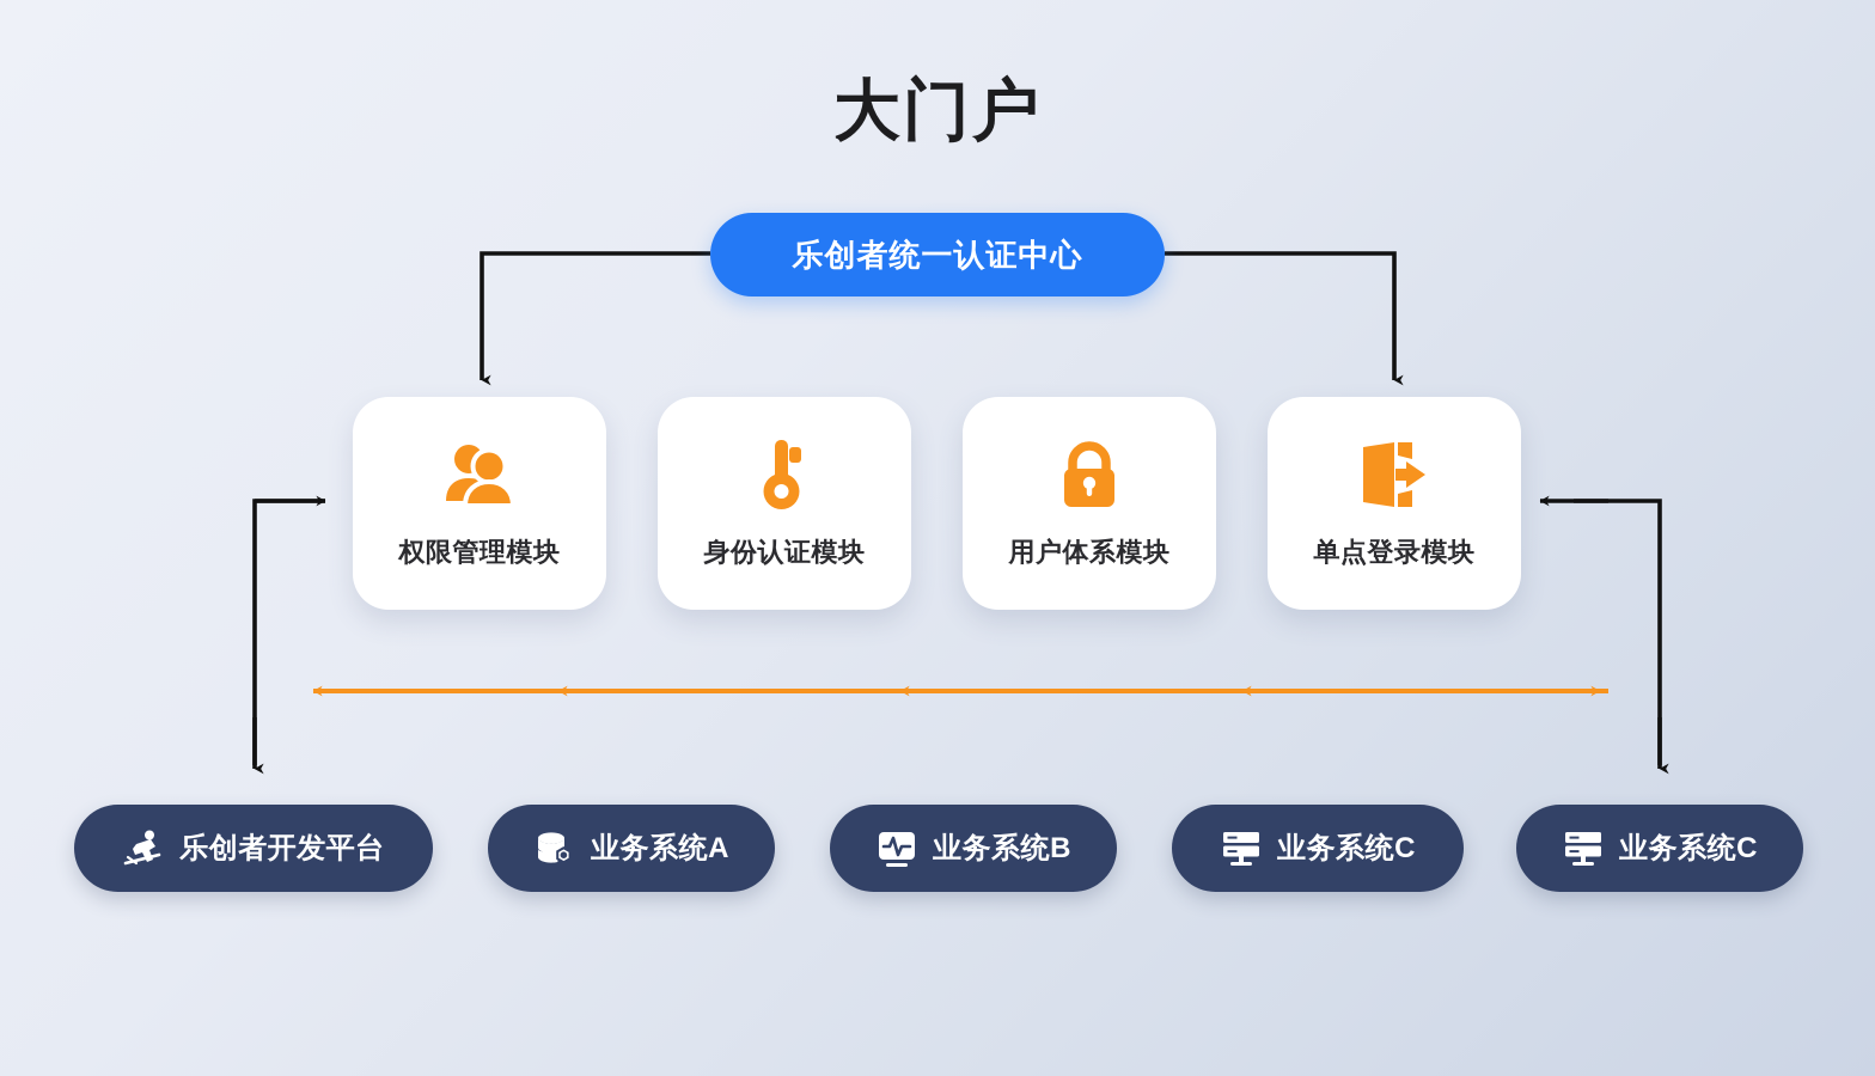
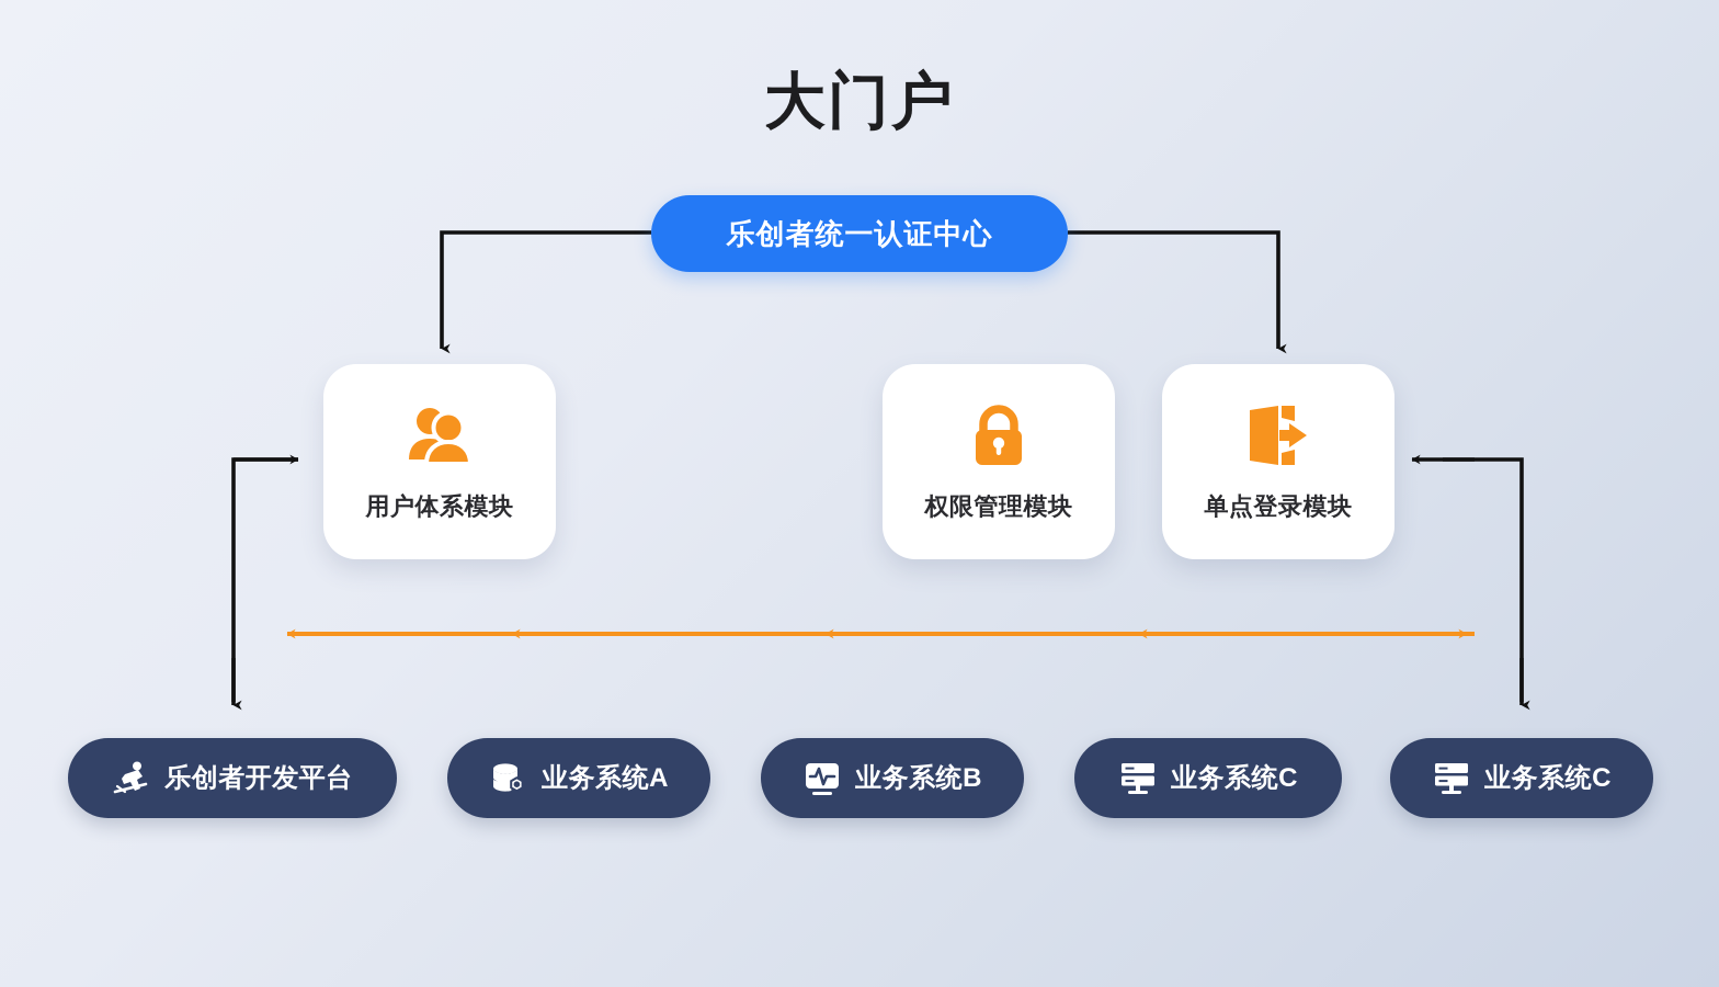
  大门户
  乐创者统一认证中心
- 权限管理模块
+ 用户体系模块
- 身份认证模块
- 用户体系模块
+ 权限管理模块
  单点登录模块
  乐创者开发平台
  业务系统A
  业务系统B
  业务系统C
  业务系统C
